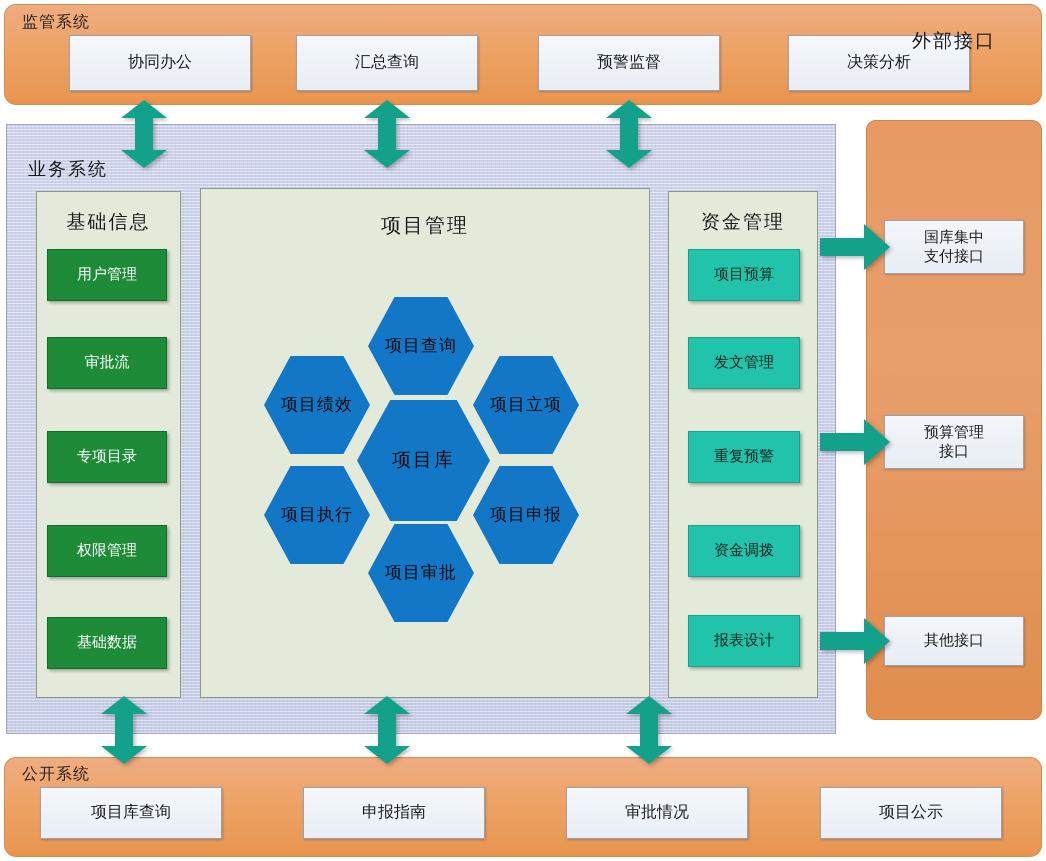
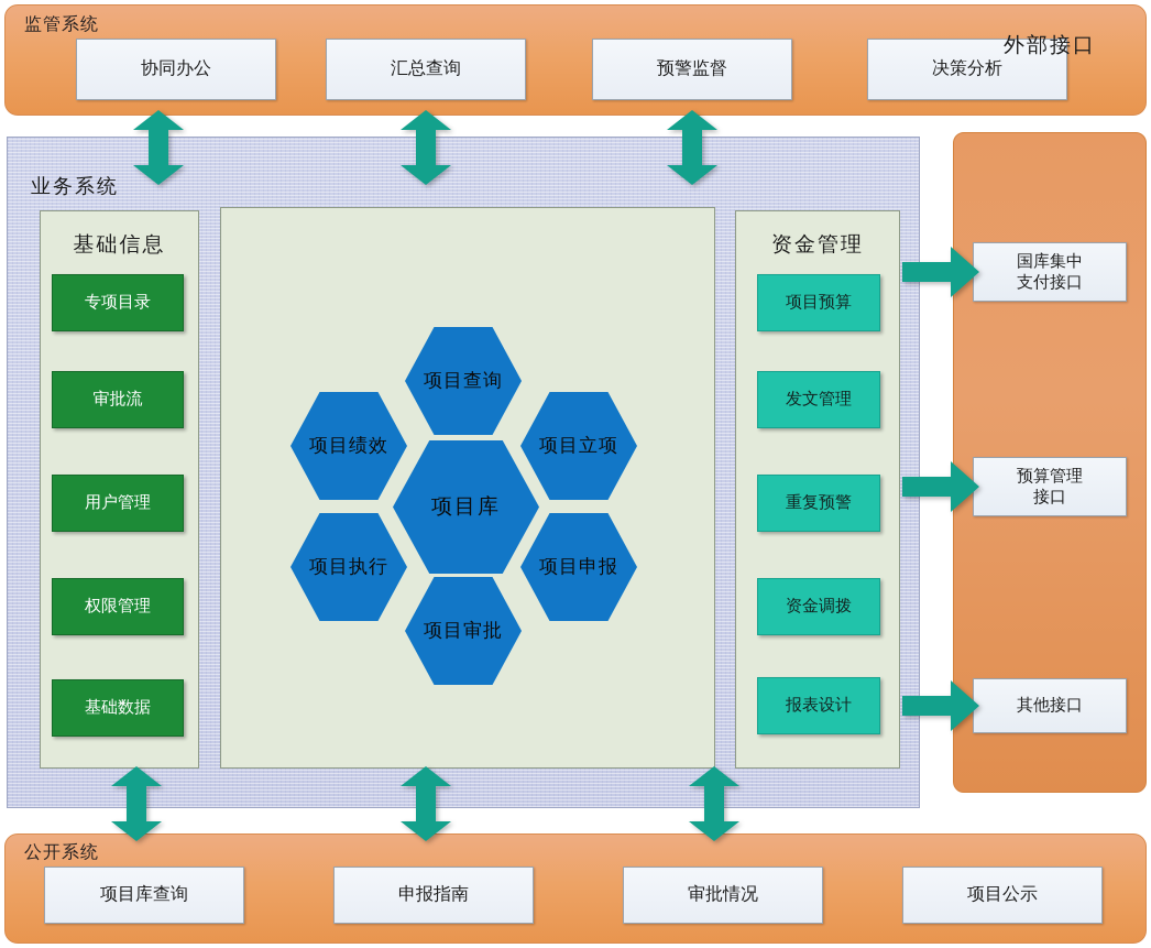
  监管系统
  协同办公
  汇总查询
  预警监督
  决策分析
  业务系统
  基础信息
- 用户管理
+ 专项目录
  审批流
- 专项目录
+ 用户管理
  权限管理
  基础数据
- 项目管理
  项目查询
  项目立项
  项目申报
  项目审批
  项目执行
  项目绩效
  项目库
  资金管理
  项目预算
  发文管理
  重复预警
  资金调拨
  报表设计
  外部接口
  国库集中
  支付接口
  预算管理
  接口
  其他接口
  公开系统
  项目库查询
  申报指南
  审批情况
  项目公示
